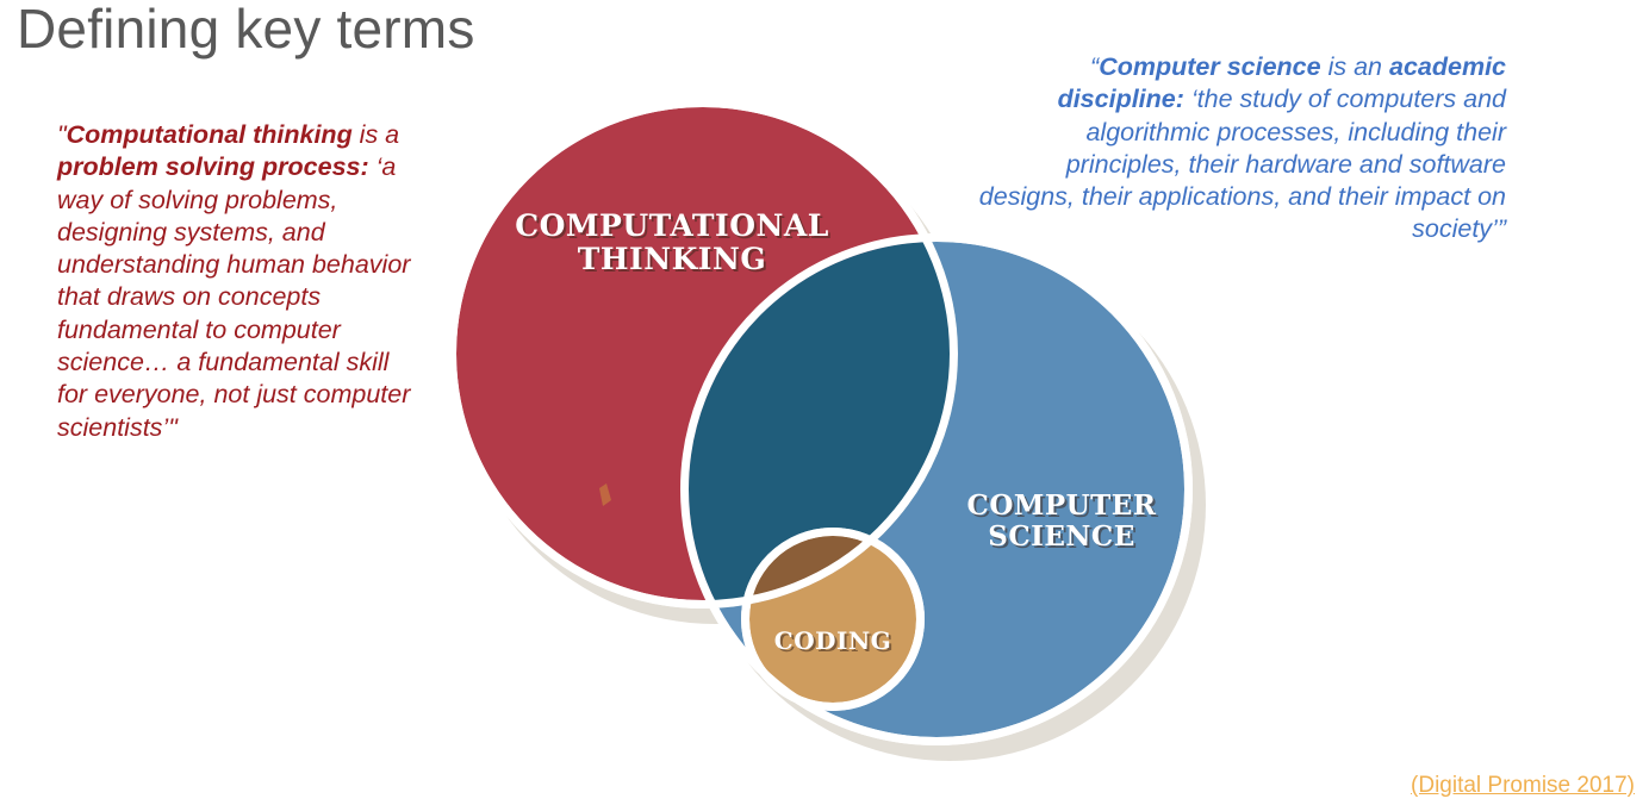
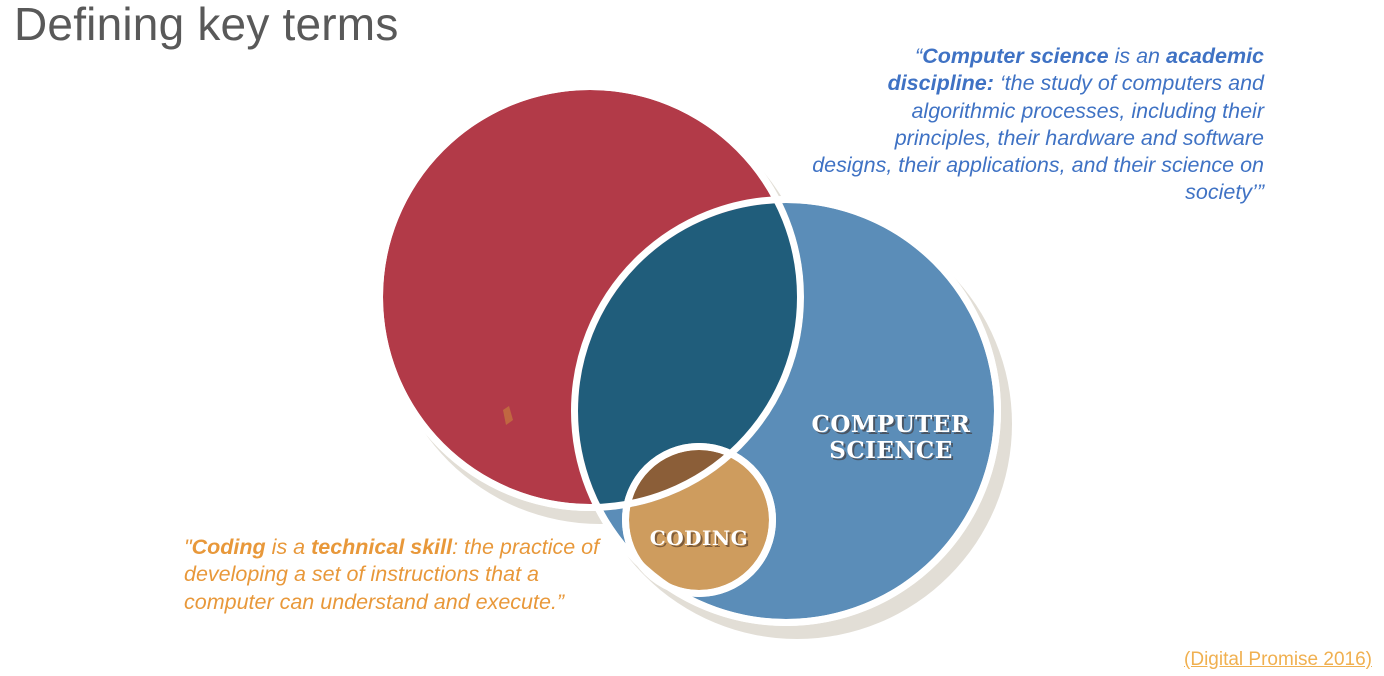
  Defining key terms
- COMPUTATIONAL
- THINKING
  COMPUTER
  SCIENCE
  CODING
- "Computational thinking is a problem solving process: ‘a way of solving problems, designing systems, and understanding human behavior that draws on concepts fundamental to computer science… a fundamental skill for everyone, not just computer scientists’"
- “Computer science is an academic discipline: ‘the study of computers and algorithmic processes, including their principles, their hardware and software designs, their applications, and their impact on society’”
+ “Computer science is an academic discipline: ‘the study of computers and algorithmic processes, including their principles, their hardware and software designs, their applications, and their science on society’”
+ "Coding is a technical skill: the practice of developing a set of instructions that a computer can understand and execute.”
- (Digital Promise 2017)
+ (Digital Promise 2016)
